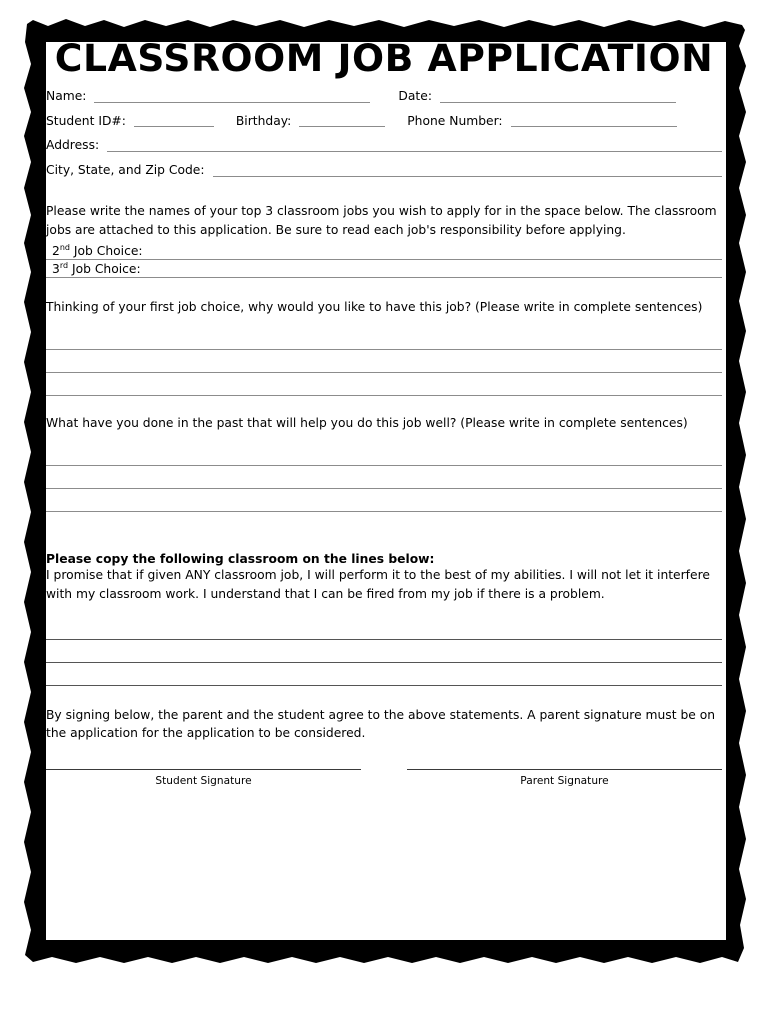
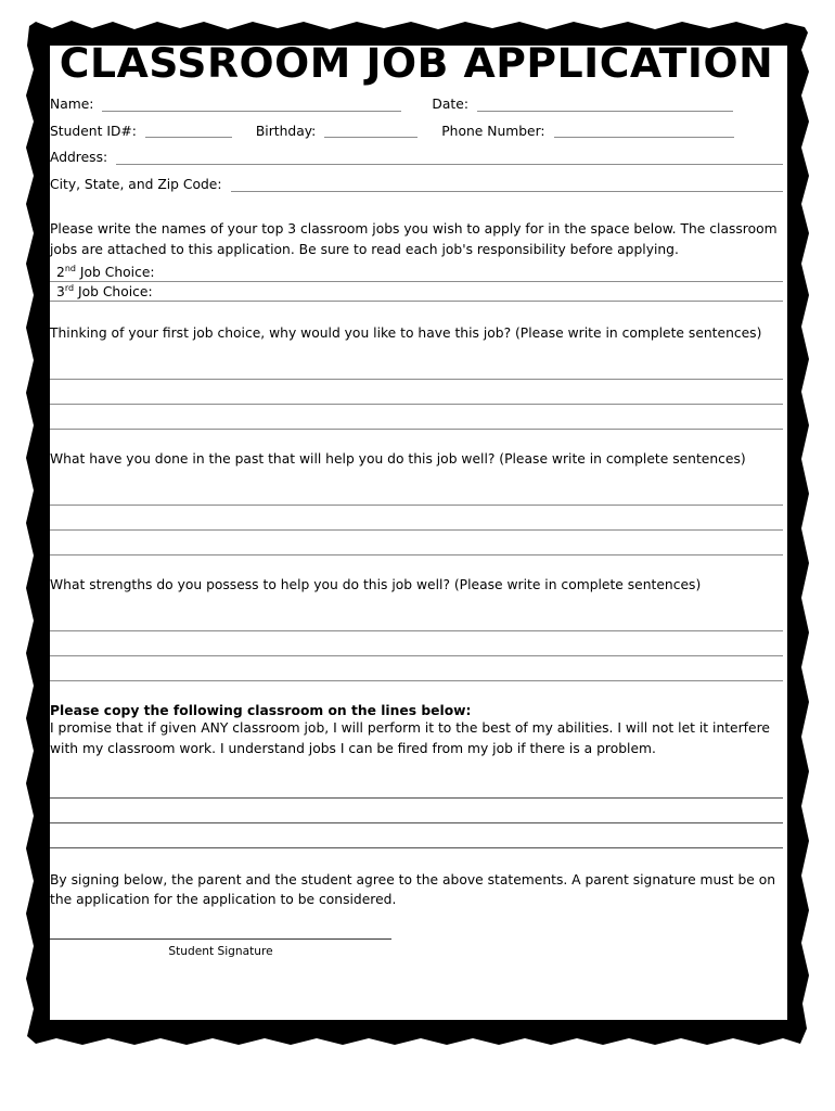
  CLASSROOM JOB APPLICATION
  Name:
  Date:
  Student ID#:
  Birthday:
  Phone Number:
  Address:
  City, State, and Zip Code:
  Please write the names of your top 3 classroom jobs you wish to apply for in the space below. The classroom jobs are attached to this application. Be sure to read each job's responsibility before applying.
  2nd Job Choice:
  3rd Job Choice:
  Thinking of your first job choice, why would you like to have this job? (Please write in complete sentences)
  What have you done in the past that will help you do this job well? (Please write in complete sentences)
+ What strengths do you possess to help you do this job well? (Please write in complete sentences)
  Please copy the following classroom on the lines below:
- I promise that if given ANY classroom job, I will perform it to the best of my abilities. I will not let it interfere with my classroom work. I understand that I can be fired from my job if there is a problem.
+ I promise that if given ANY classroom job, I will perform it to the best of my abilities. I will not let it interfere with my classroom work. I understand jobs I can be fired from my job if there is a problem.
  By signing below, the parent and the student agree to the above statements. A parent signature must be on the application for the application to be considered.
  Student Signature
- Parent Signature
